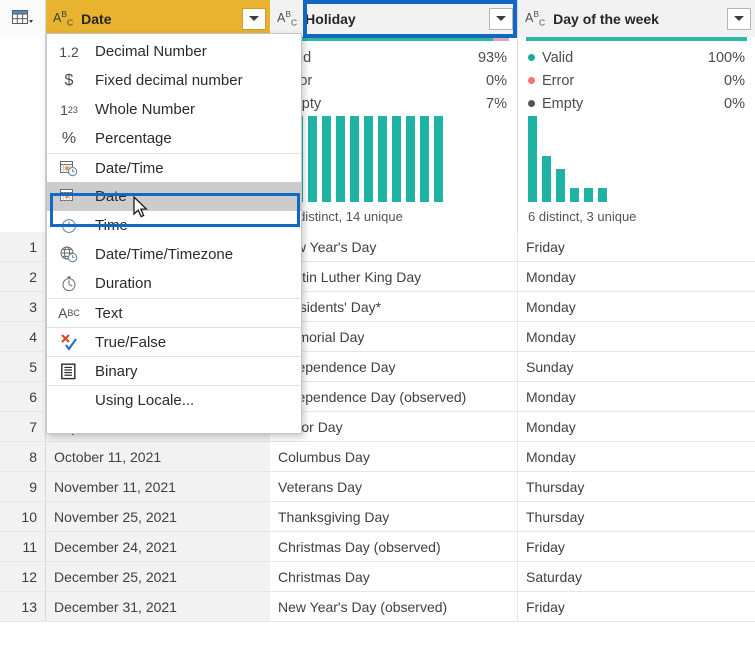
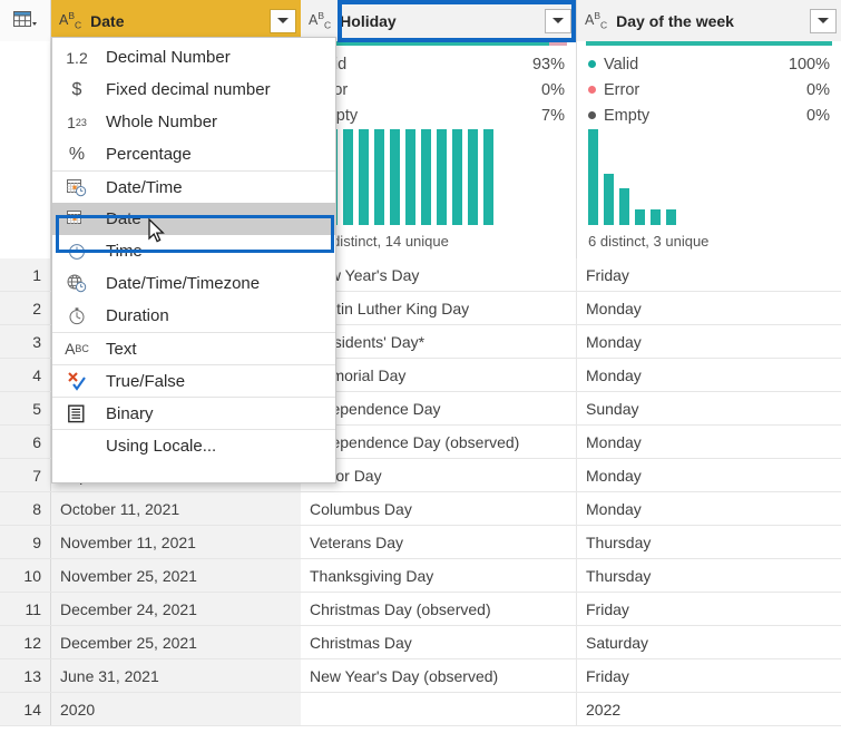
  ABC
  Date
  ABC
  Holiday
  ABC
  Day of the week
  93%
  0%
  7%
  istinct, 14 unique
  Valid
  100%
  Error
  0%
  Empty
  0%
  6 distinct, 3 unique
  1
  Year's Day
  Friday
  2
  tin Luther King Day
  Monday
  3
  sidents' Day*
  Monday
  4
  morial Day
  Monday
  5
  pendence Day
  Sunday
  6
  pendence Day (observed)
  Monday
  7
  Monday
  8
  October 11, 2021
  Columbus Day
  Monday
  9
  November 11, 2021
  Veterans Day
  Thursday
  10
  November 25, 2021
  Thanksgiving Day
  Thursday
  11
  December 24, 2021
  Christmas Day (observed)
  Friday
  12
  December 25, 2021
  Christmas Day
  Saturday
  13
- December 31, 2021
+ June 31, 2021
  New Year's Day (observed)
  Friday
+ 14
+ 2020
+ 2022
  1.2
  Decimal Number
  $
  Fixed decimal number
  1
  2
  3
  Whole Number
  %
  Percentage
  Date/Time
  Date
  Time
  Date/Time/Timezone
  Duration
  A
  B
  C
  Text
  True/False
  Binary
  Using Locale...
